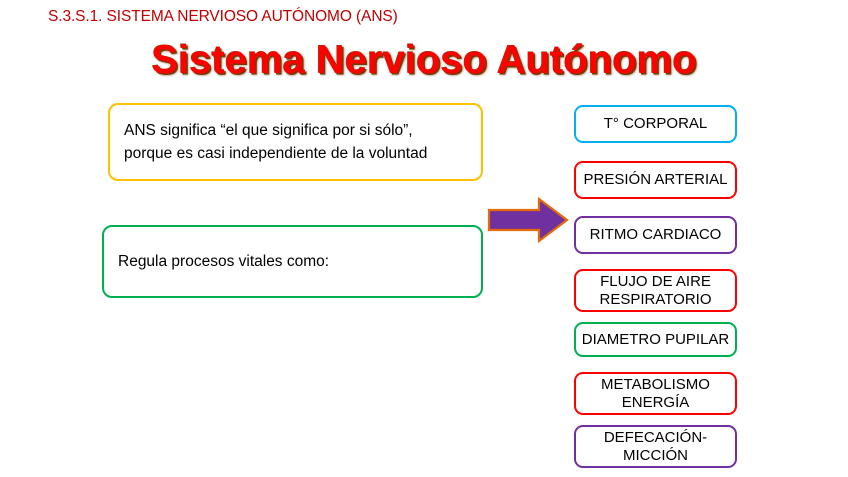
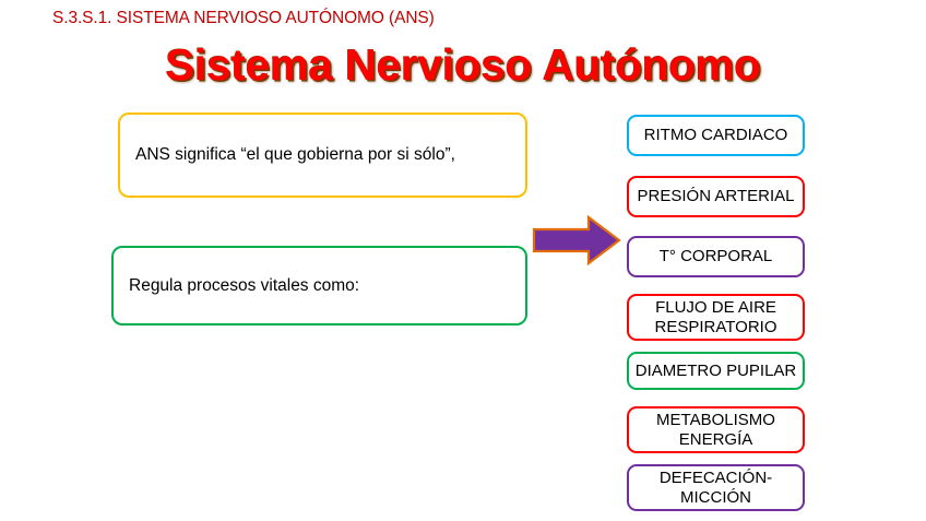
  S.3.S.1. SISTEMA NERVIOSO AUTÓNOMO (ANS)
  Sistema Nervioso Autónomo
- ANS significa “el que significa por si sólo”,
+ ANS significa “el que gobierna por si sólo”,
- porque es casi independiente de la voluntad
  Regula procesos vitales como:
- T° CORPORAL
+ RITMO CARDIACO
  PRESIÓN ARTERIAL
- RITMO CARDIACO
+ T° CORPORAL
  FLUJO DE AIRE
  RESPIRATORIO
  DIAMETRO PUPILAR
  METABOLISMO
  ENERGÍA
  DEFECACIÓN-
  MICCIÓN
